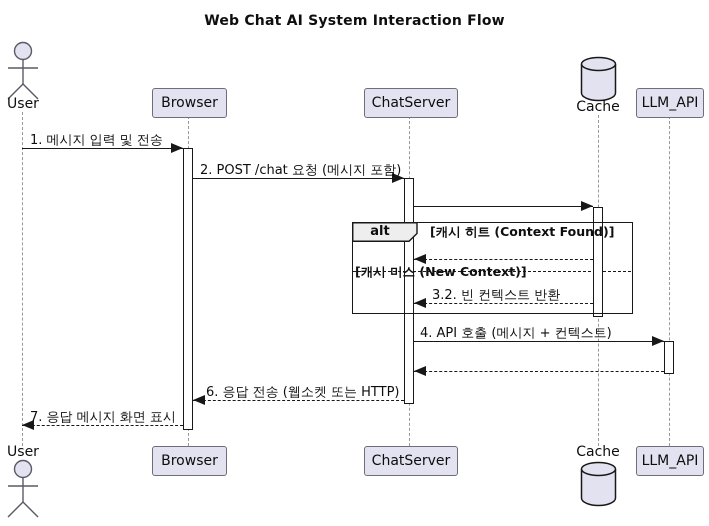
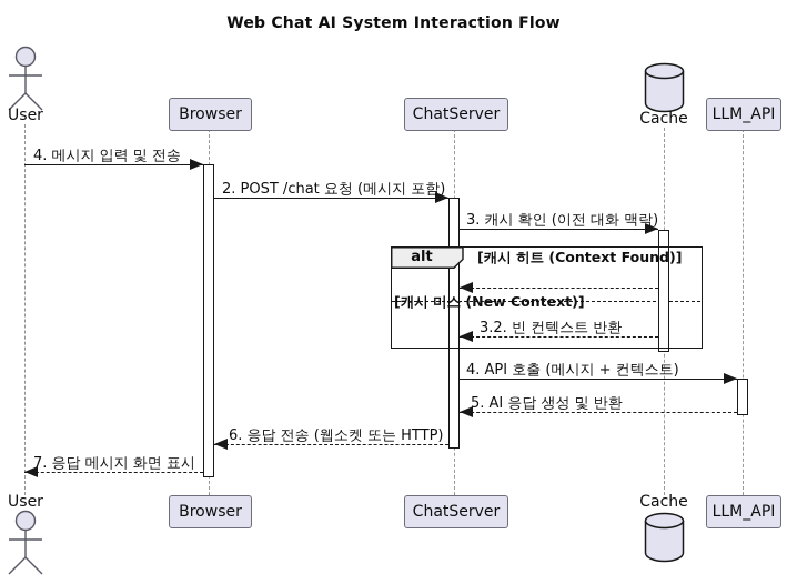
  Web Chat AI System Interaction Flow
  User
  Browser
  ChatServer
  Cache
  LLM_API
  alt
  [캐시 히트 (Context Found)]
  [캐시 미스 (New Context)]
- 1. 메시지 입력 및 전송
+ 4. 메시지 입력 및 전송
  2. POST /chat 요청 (메시지 포함)
+ 3. 캐시 확인 (이전 대화 맥락)
  3.2. 빈 컨텍스트 반환
  4. API 호출 (메시지 + 컨텍스트)
+ 5. AI 응답 생성 및 반환
  6. 응답 전송 (웹소켓 또는 HTTP)
  7. 응답 메시지 화면 표시
  User
  Browser
  ChatServer
  Cache
  LLM_API
